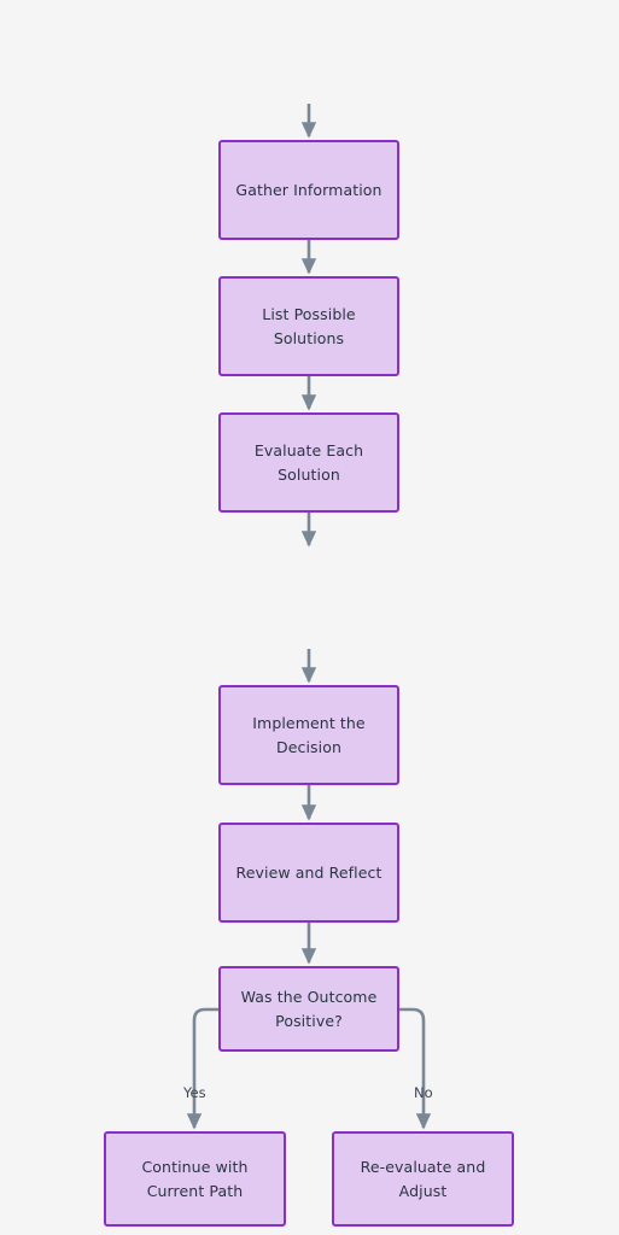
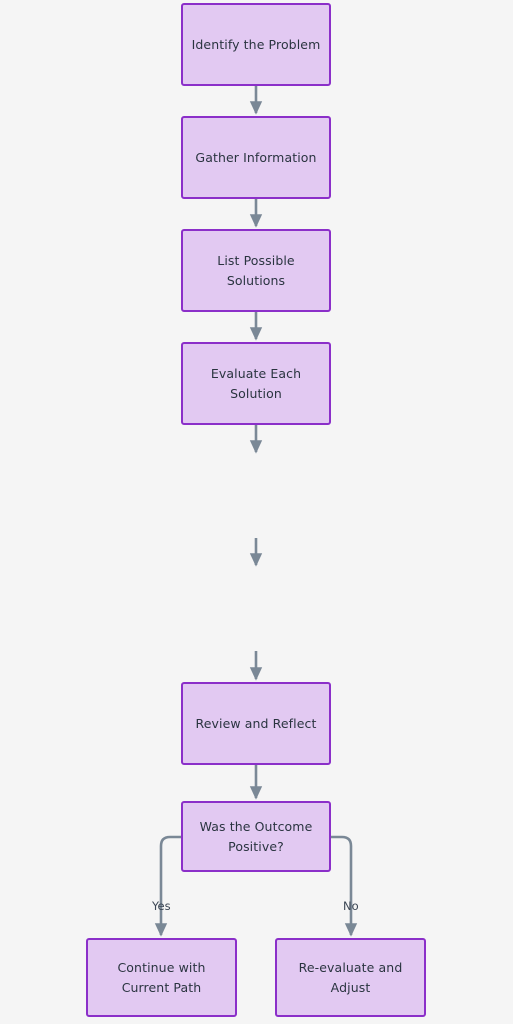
+ Identify the Problem
  Gather Information
  List Possible
  Solutions
  Evaluate Each
  Solution
- Implement the
- Decision
  Review and Reflect
  Was the Outcome
  Positive?
  Continue with
  Current Path
  Re-evaluate and
  Adjust
  Yes
  No
